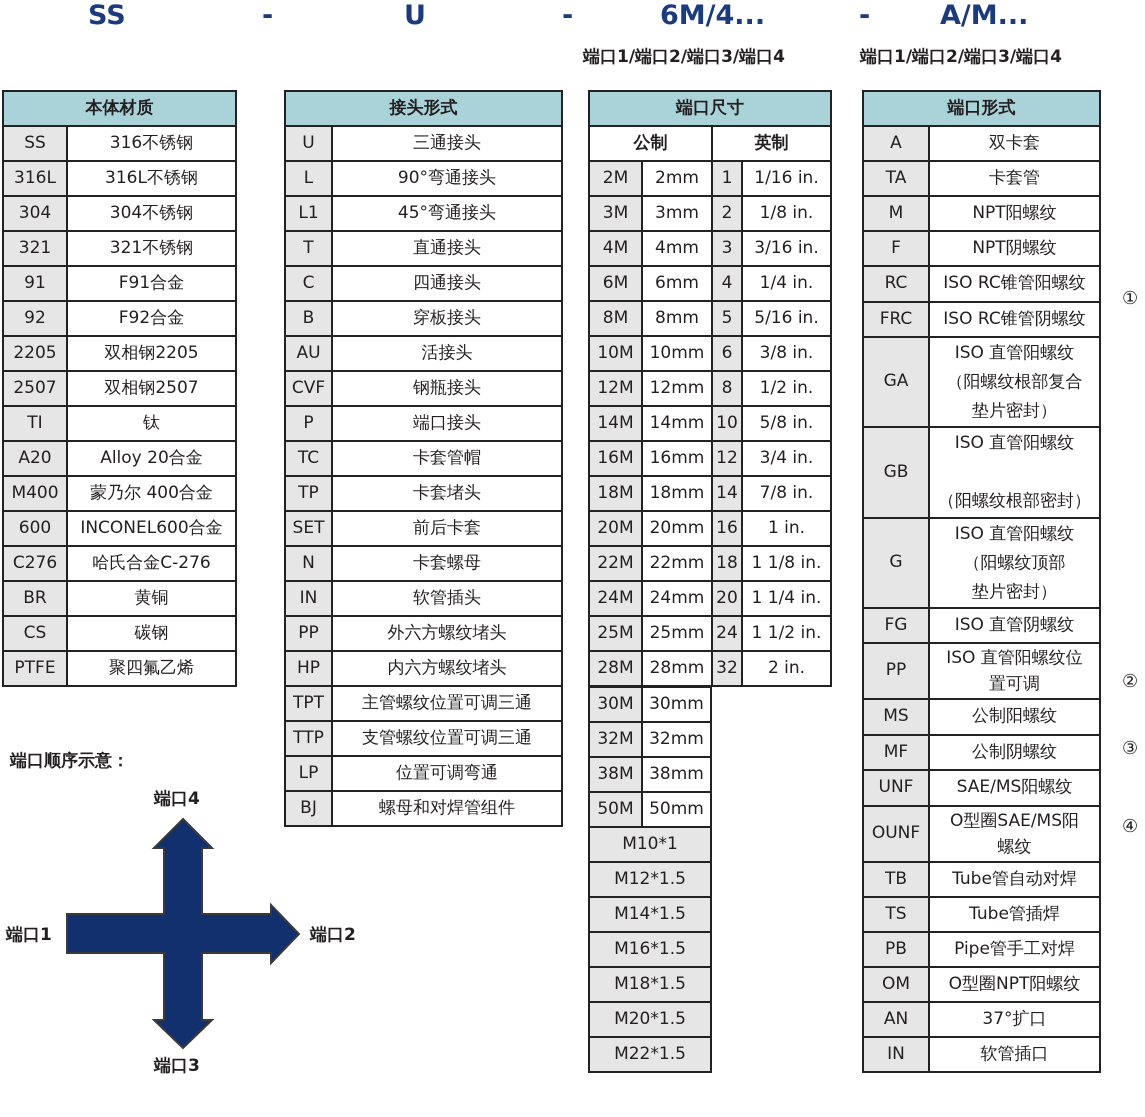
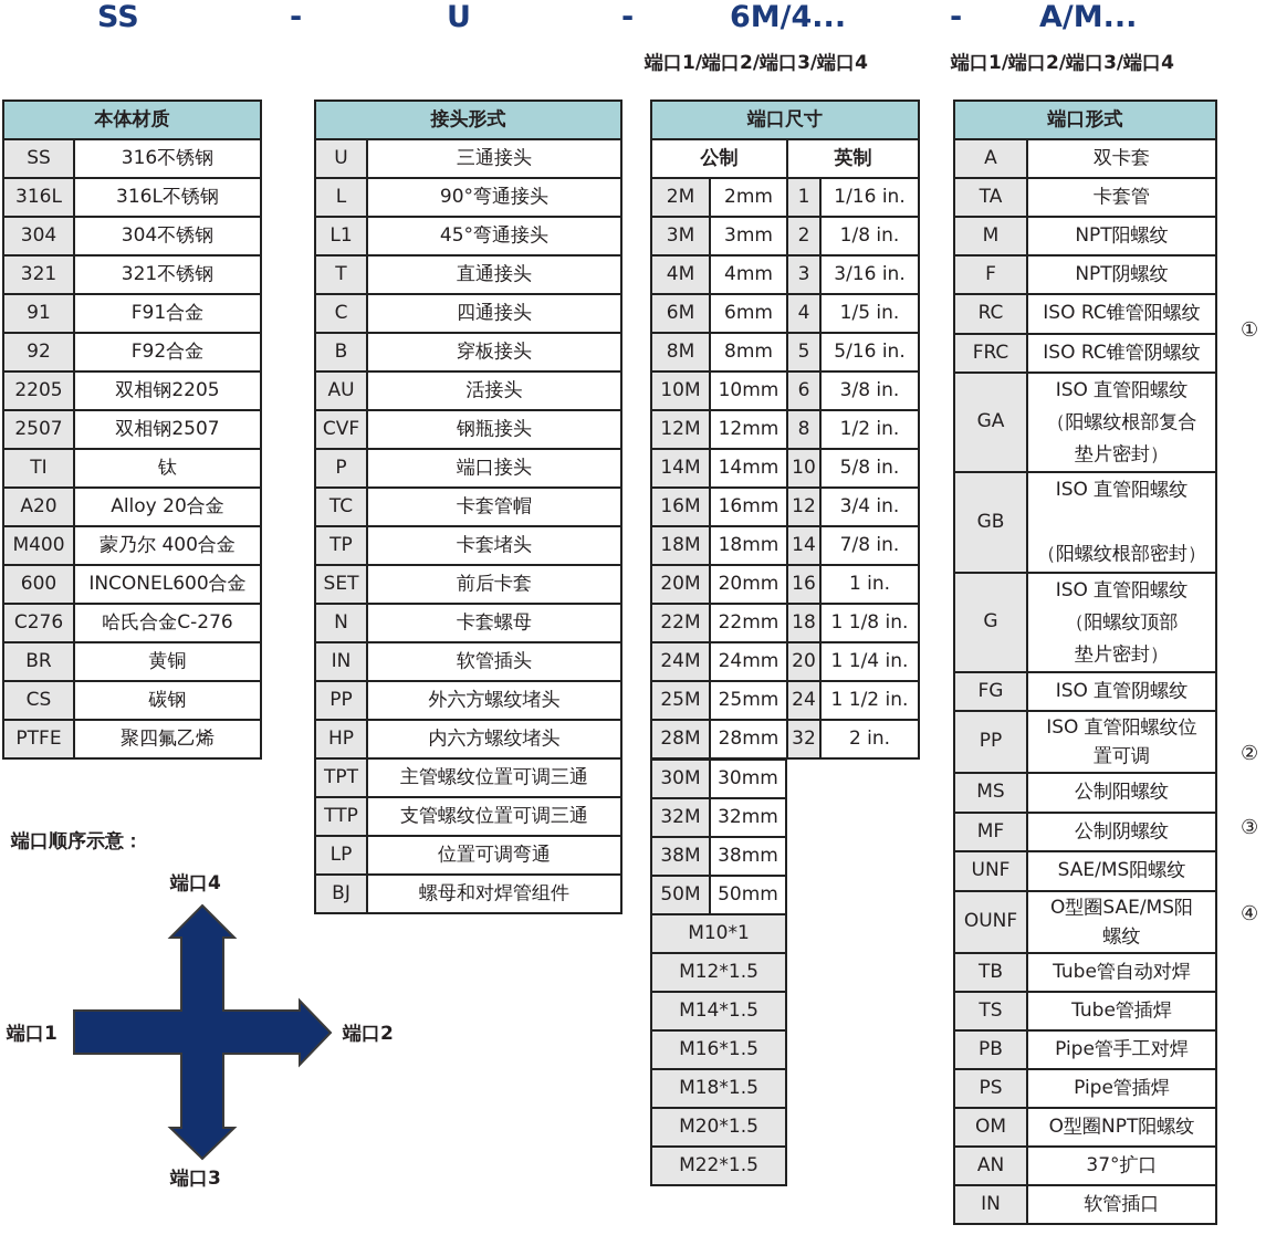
  SS
  -
  U
  -
  6M/4...
  -
  A/M...
  端口1/端口2/端口3/端口4
  端口1/端口2/端口3/端口4
  本体材质
  SS	316不锈钢
  316L	316L不锈钢
  304	304不锈钢
  321	321不锈钢
  91	F91合金
  92	F92合金
  2205	双相钢2205
  2507	双相钢2507
  TI	钛
  A20	Alloy 20合金
  M400	蒙乃尔 400合金
  600	INCONEL600合金
  C276	哈氏合金C-276
  BR	黄铜
  CS	碳钢
  PTFE	聚四氟乙烯
  接头形式
  U	三通接头
  L	90°弯通接头
  L1	45°弯通接头
  T	直通接头
  C	四通接头
  B	穿板接头
  AU	活接头
  CVF	钢瓶接头
  P	端口接头
  TC	卡套管帽
  TP	卡套堵头
  SET	前后卡套
  N	卡套螺母
  IN	软管插头
  PP	外六方螺纹堵头
  HP	内六方螺纹堵头
  TPT	主管螺纹位置可调三通
  TTP	支管螺纹位置可调三通
  LP	位置可调弯通
  BJ	螺母和对焊管组件
  端口尺寸
  公制	英制
  2M	2mm	1	1/16 in.
  3M	3mm	2	1/8 in.
  4M	4mm	3	3/16 in.
- 6M	6mm	4	1/4 in.
+ 6M	6mm	4	1/5 in.
  8M	8mm	5	5/16 in.
  10M	10mm	6	3/8 in.
  12M	12mm	8	1/2 in.
  14M	14mm	10	5/8 in.
  16M	16mm	12	3/4 in.
  18M	18mm	14	7/8 in.
  20M	20mm	16	1 in.
  22M	22mm	18	1 1/8 in.
  24M	24mm	20	1 1/4 in.
  25M	25mm	24	1 1/2 in.
  28M	28mm	32	2 in.
  30M	30mm
  32M	32mm
  38M	38mm
  50M	50mm
  M10*1
  M12*1.5
  M14*1.5
  M16*1.5
  M18*1.5
  M20*1.5
  M22*1.5
  端口形式
  A	双卡套
  TA	卡套管
  M	NPT阳螺纹
  F	NPT阴螺纹
  RC	ISO RC锥管阳螺纹
  FRC	ISO RC锥管阴螺纹
  GA	ISO 直管阳螺纹 （阳螺纹根部复合 垫片密封）
  GB	ISO 直管阳螺纹 （阳螺纹根部密封）
  G	ISO 直管阳螺纹 （阳螺纹顶部 垫片密封）
  FG	ISO 直管阴螺纹
  PP	ISO 直管阳螺纹位 置可调
  MS	公制阳螺纹
  MF	公制阴螺纹
  UNF	SAE/MS阳螺纹
  OUNF	O型圈SAE/MS阳 螺纹
  TB	Tube管自动对焊
  TS	Tube管插焊
  PB	Pipe管手工对焊
+ PS	Pipe管插焊
  OM	O型圈NPT阳螺纹
  AN	37°扩口
  IN	软管插口
  ①
  ②
  ③
  ④
  端口顺序示意：
  端口4
  端口1
  端口2
  端口3
